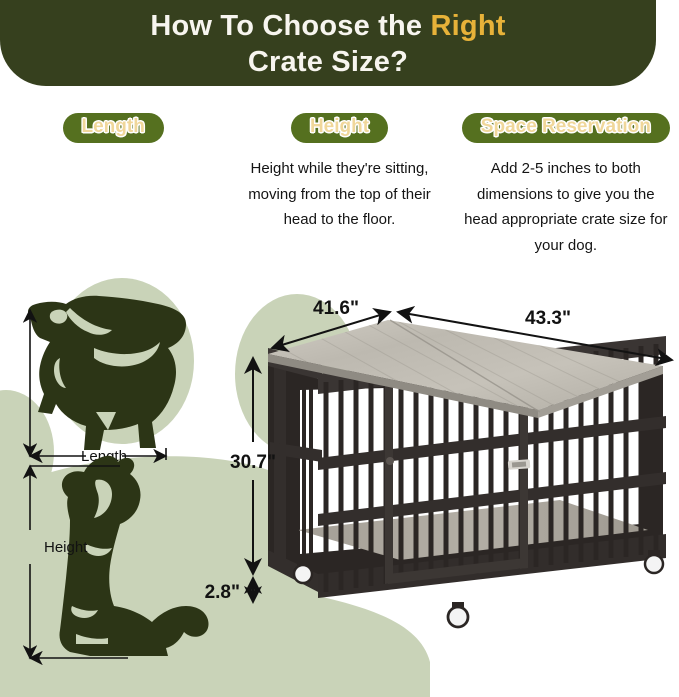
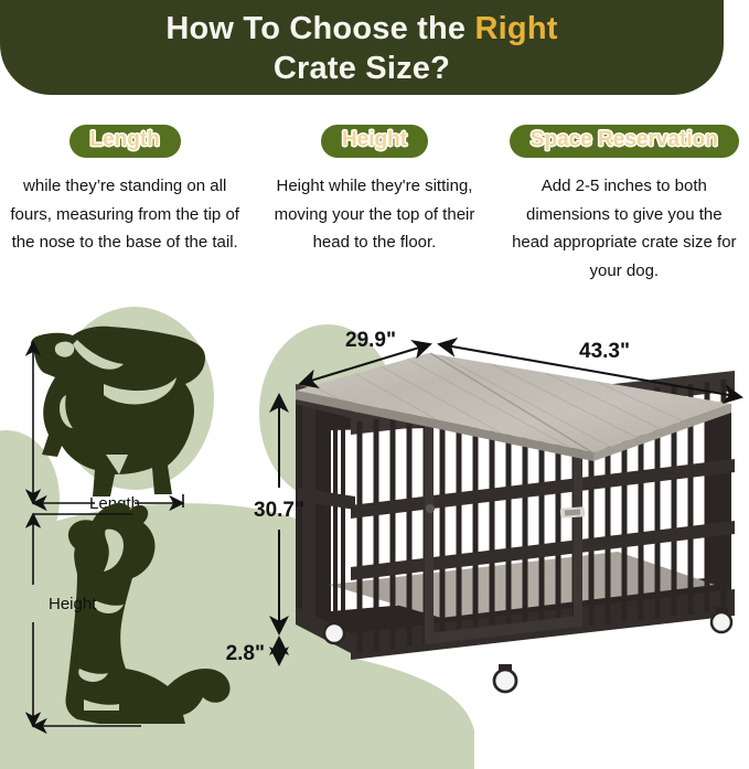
  How To Choose the Right
  Crate Size?
  Length
+ while they’re standing on all fours, measuring from the tip of the nose to the base of the tail.
  Height
- Height while they're sitting, moving from the top of their head to the floor.
+ Height while they're sitting, moving your the top of their head to the floor.
  Space Reservation
  Add 2-5 inches to both dimensions to give you the head appropriate crate size for your dog.
  Lenth
  Height
- 41.6"
+ 29.9"
  43.3"
  30.7"
  2.8"
